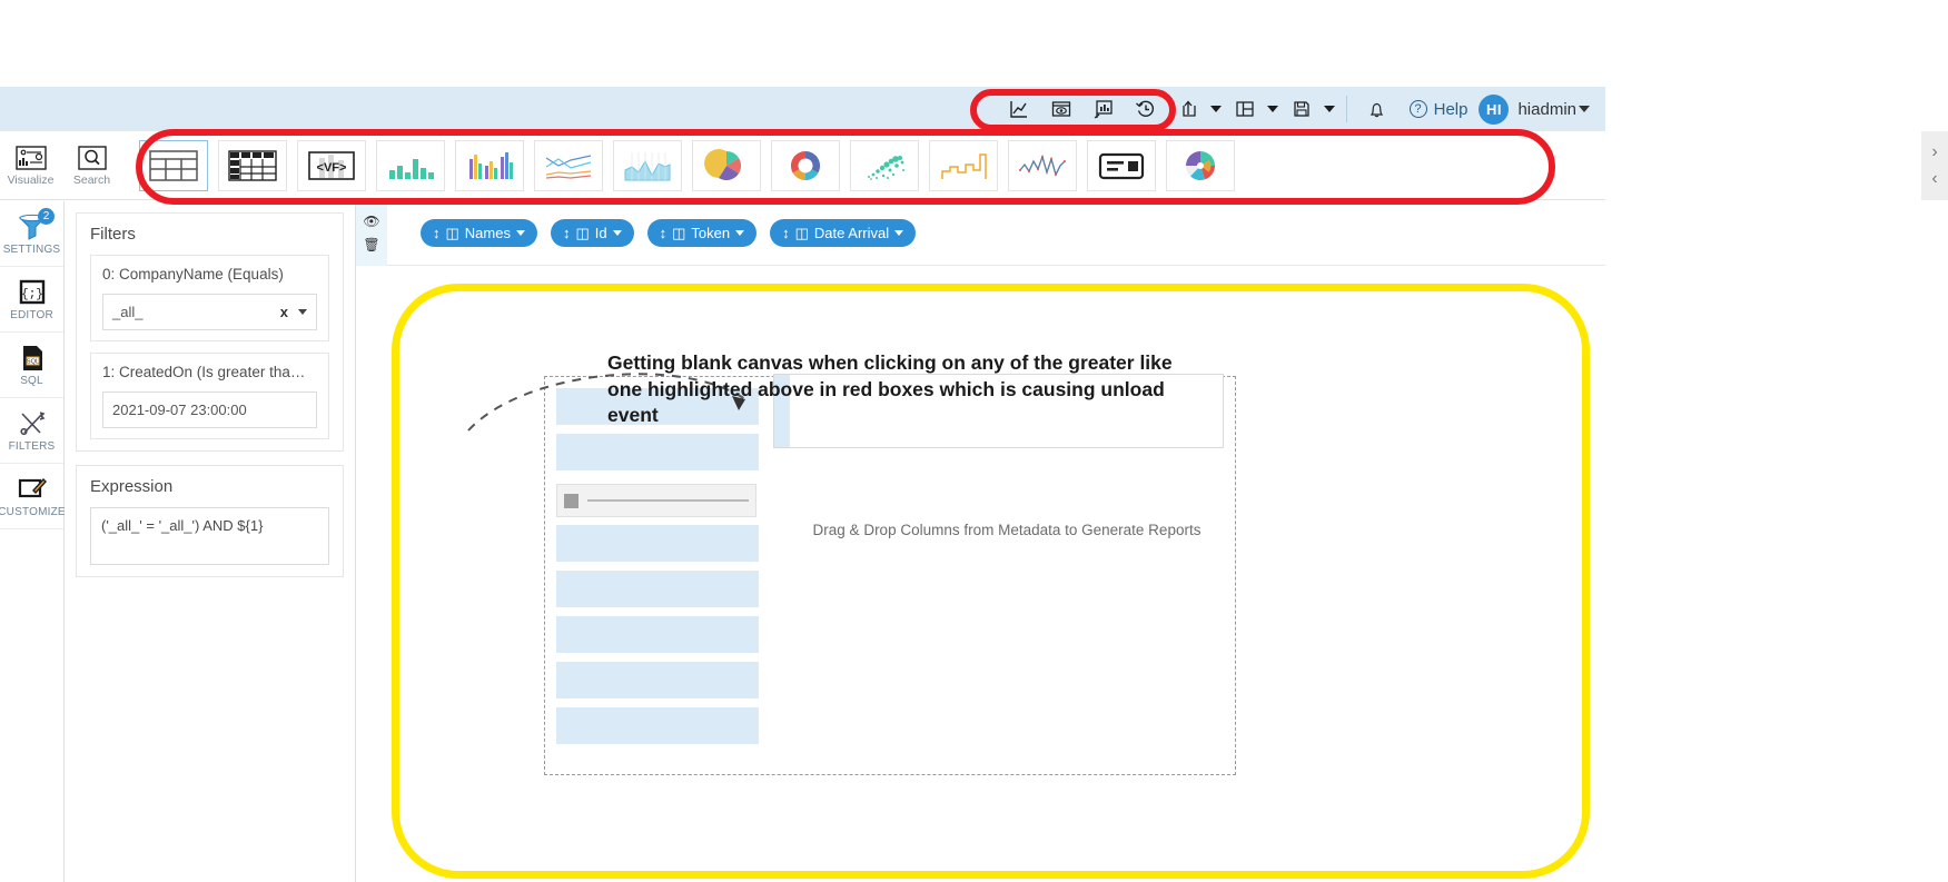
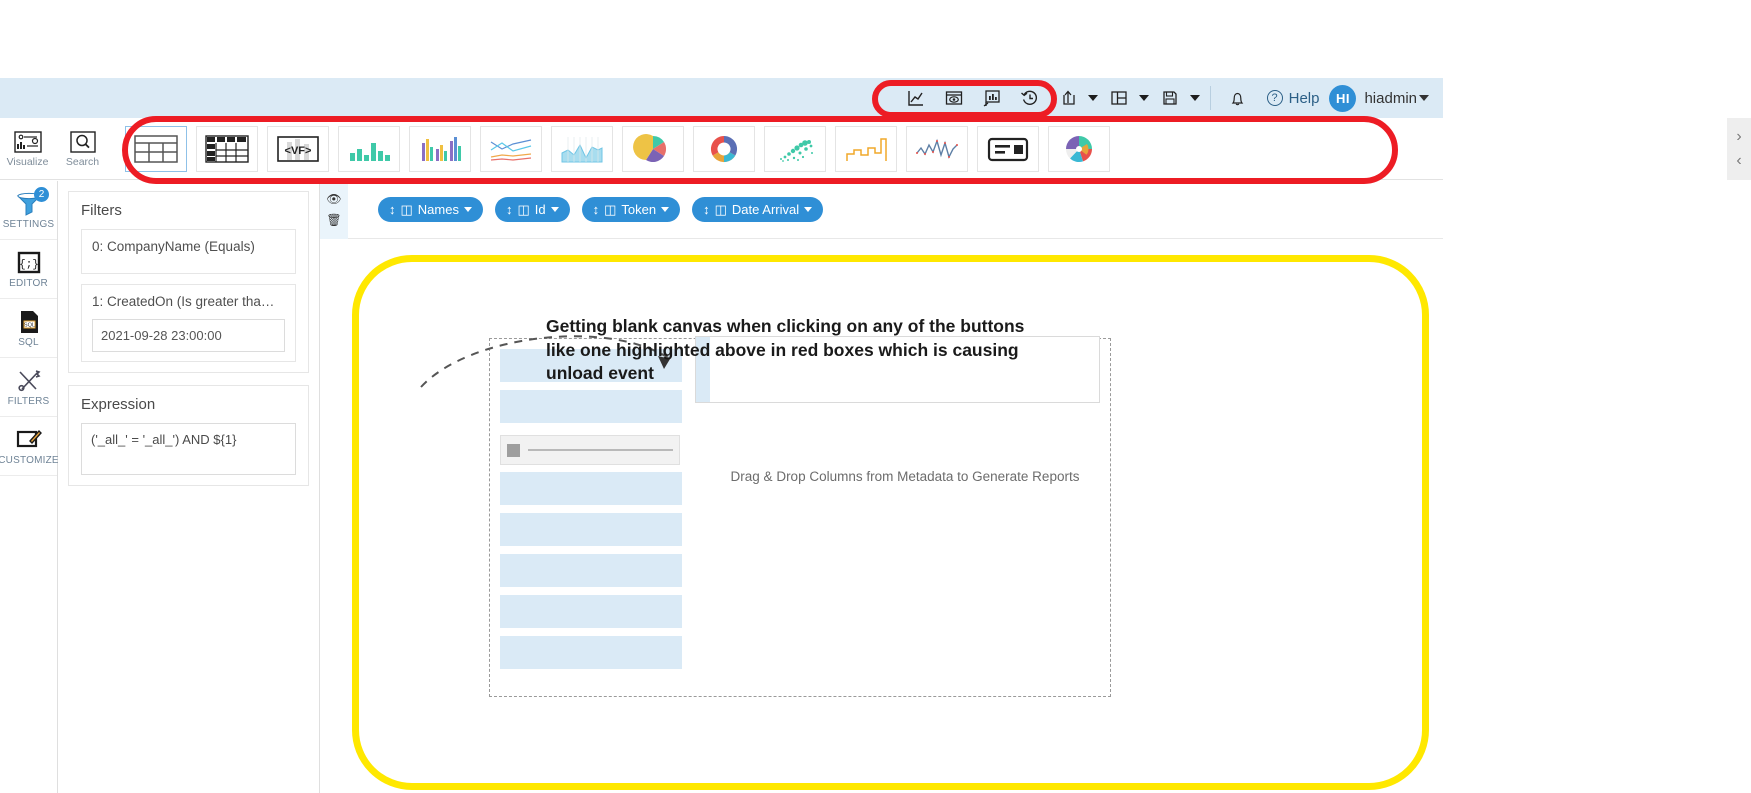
  ?
  Help
  HI
  hiadmin
  Visualize
  Search
  <VF>
  ›
  ‹
  2
  SETTINGS
  {;}
  EDITOR
  SQL
  FILTERS
  CUSTOMIZE
  Filters
  0: CompanyName (Equals)
- _all_
- x
  1: CreatedOn (Is greater tha…
- 2021-09-07 23:00:00
+ 2021-09-28 23:00:00
  Expression
  ('_all_' = '_all_') AND ${1}
  👁
  🗑
  ↕
  ◫
  Names
  ↕
  ◫
  Id
  ↕
  ◫
  Token
  ↕
  ◫
  Date Arrival
  Drag & Drop Columns from Metadata to Generate Reports
- Getting blank canvas when clicking on any of the greater like one highlighted above in red boxes which is causing unload event
+ Getting blank canvas when clicking on any of the buttons like one highlighted above in red boxes which is causing unload event
